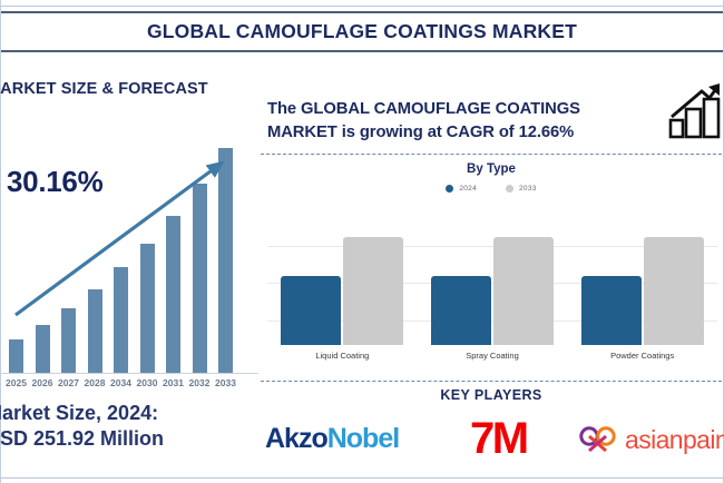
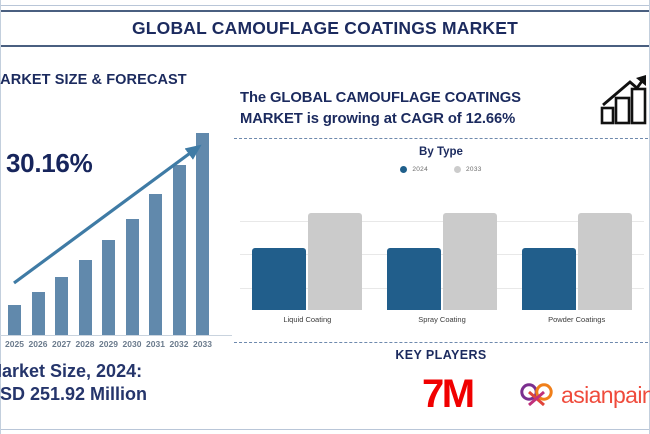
  GLOBAL CAMOUFLAGE COATINGS MARKET
  ARKET SIZE & FORECAST
  30.16%
  2025
  2026
  2027
  2028
- 2034
+ 2029
  2030
  2031
  2032
  2033
  arket Size, 2024:
  SD 251.92 Million
  The GLOBAL CAMOUFLAGE COATINGS
  MARKET is growing at CAGR of 12.66%
  By Type
  Liquid Coating
  Spray Coating
  Powder Coatings
  KEY PLAYERS
- AkzoNobel
  7M
  asianpain
